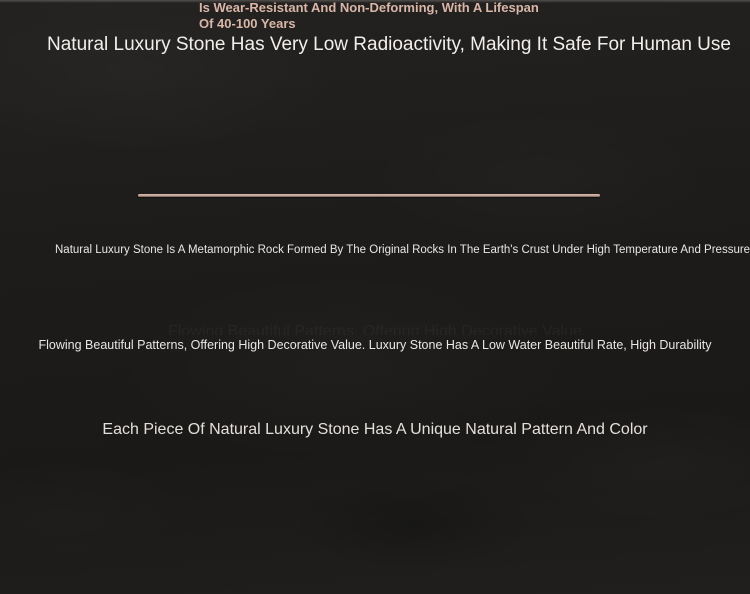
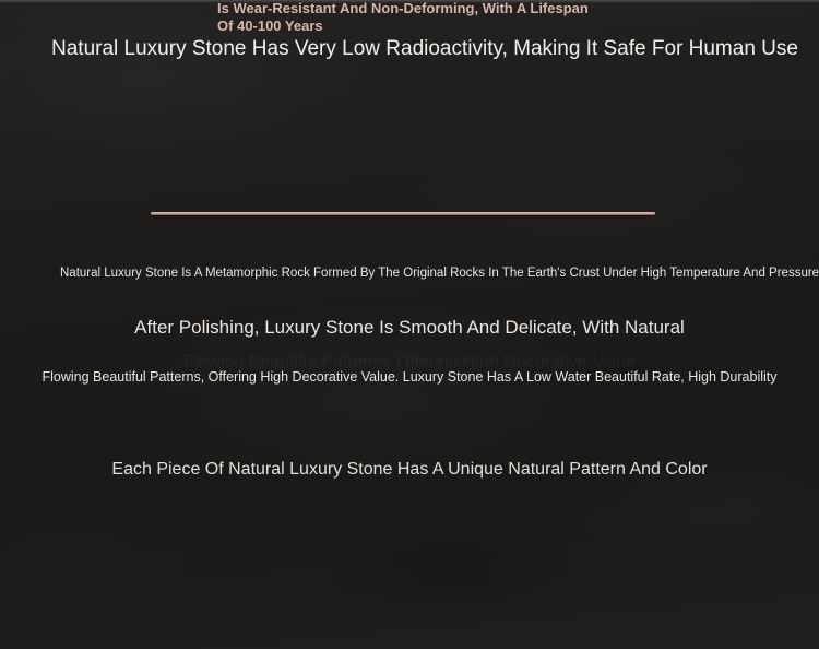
  Natural Luxury Stone Is A Metamorphic Rock Formed By The Original Rocks In The Earth's Crust Under High Temperature And Pressure
+ After Polishing, Luxury Stone Is Smooth And Delicate, With Natural
  Flowing Beautiful Patterns, Offering High Decorative Value
  Flowing Beautiful Patterns, Offering High Decorative Value. Luxury Stone Has A Low Water Beautiful Rate, High Durability
  Is Wear-Resistant And Non-Deforming, With A Lifespan Of 40-100 Years
  Each Piece Of Natural Luxury Stone Has A Unique Natural Pattern And Color
  Natural Luxury Stone Has Very Low Radioactivity, Making It Safe For Human Use
